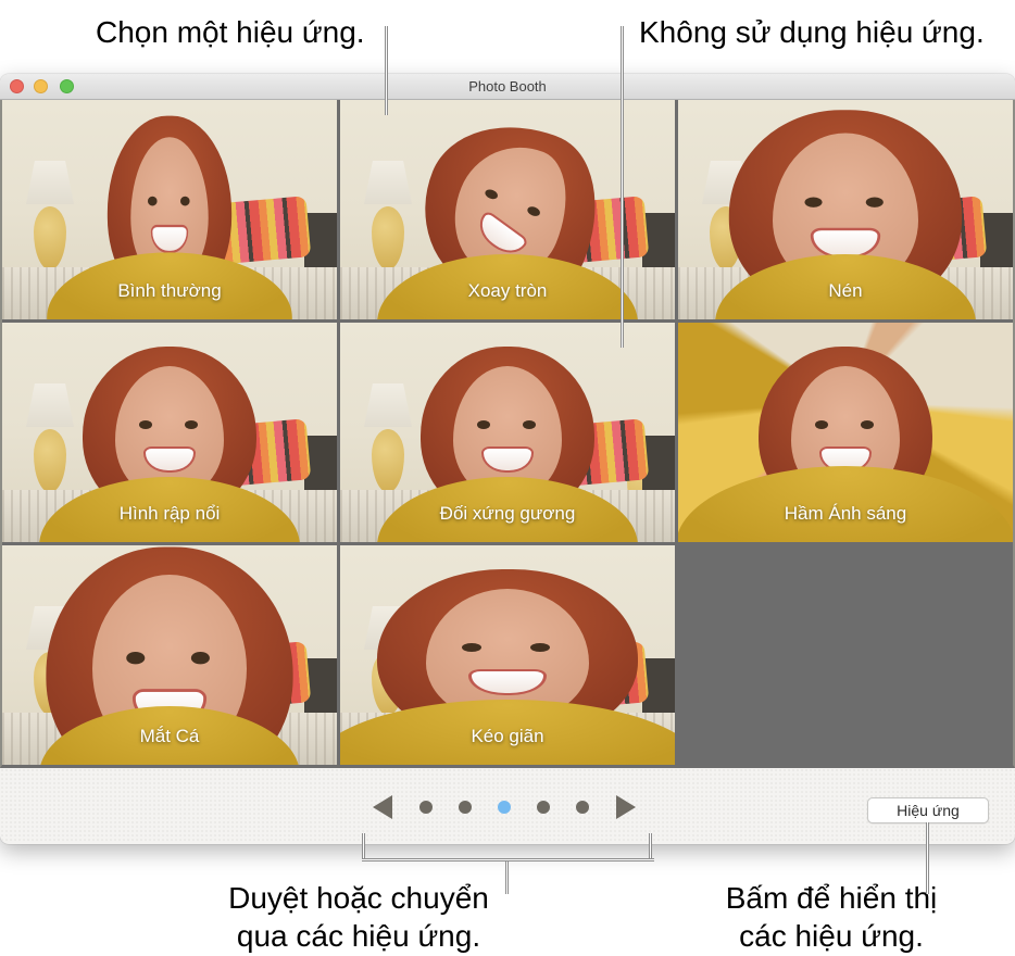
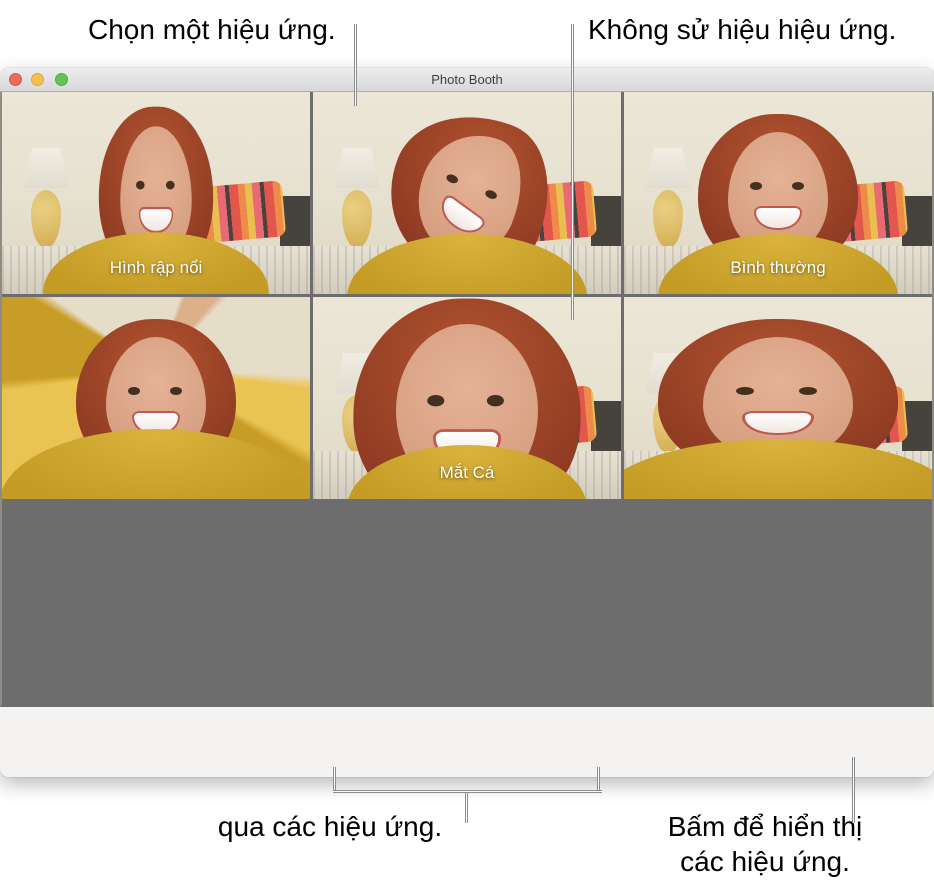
  Chọn một hiệu ứng.
- Không sử dụng hiệu ứng.
+ Không sử hiệu hiệu ứng.
  Photo Booth
- Bình thường
+ Hình rập nổi
- Xoay tròn
- Nén
- Hình rập nổi
+ Bình thường
- Đối xứng gương
- Hầm Ánh sáng
  Mắt Cá
- Kéo giãn
- Hiệu ứng
- Duyệt hoặc chuyển
  qua các hiệu ứng.
  Bấm để hiển thị
  các hiệu ứng.
